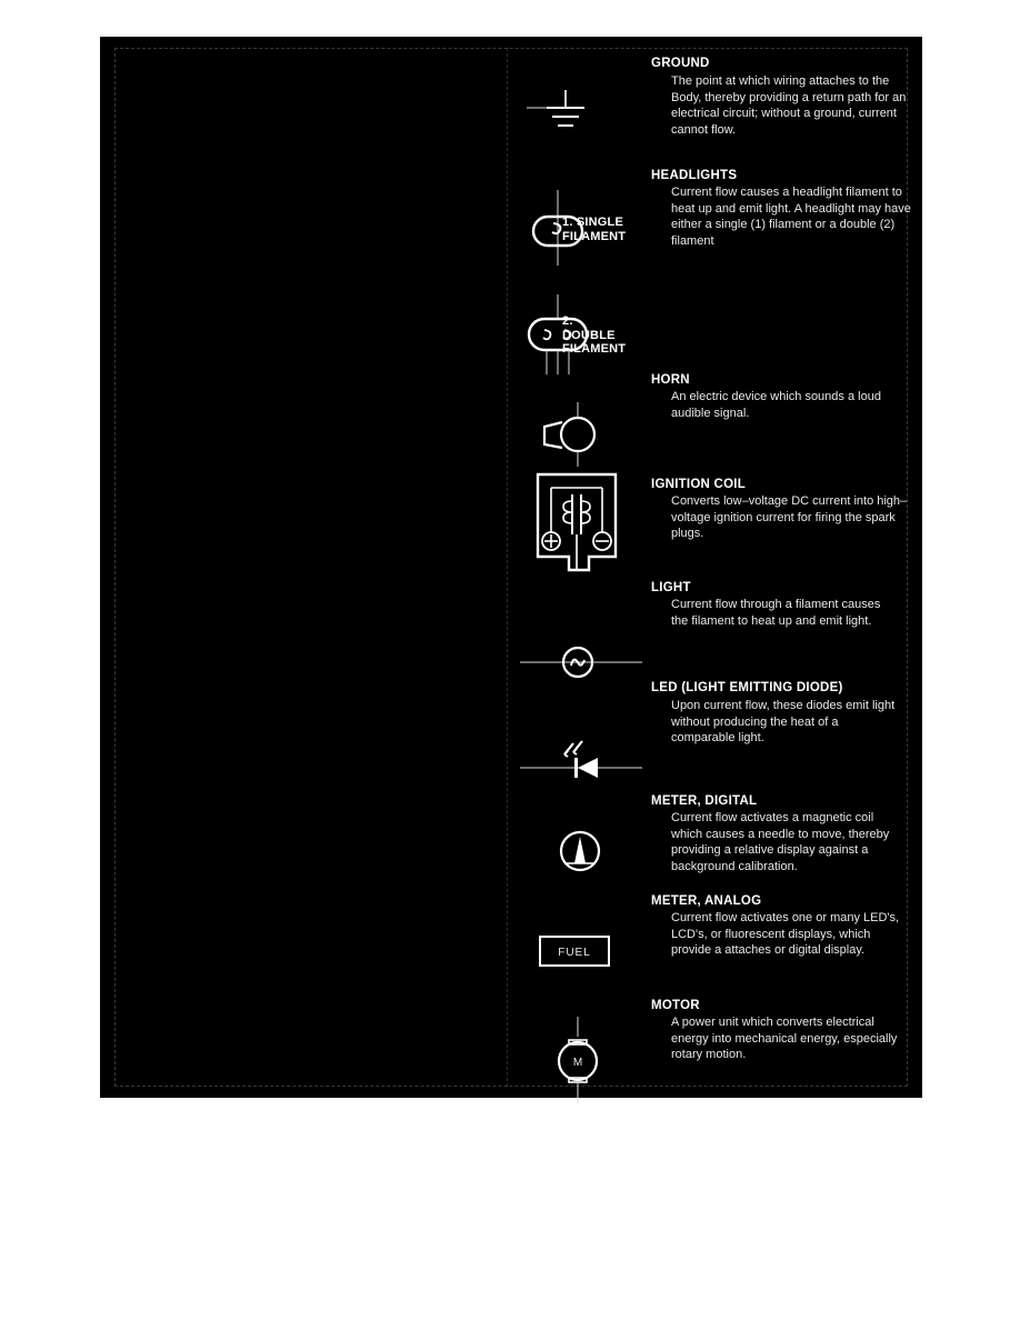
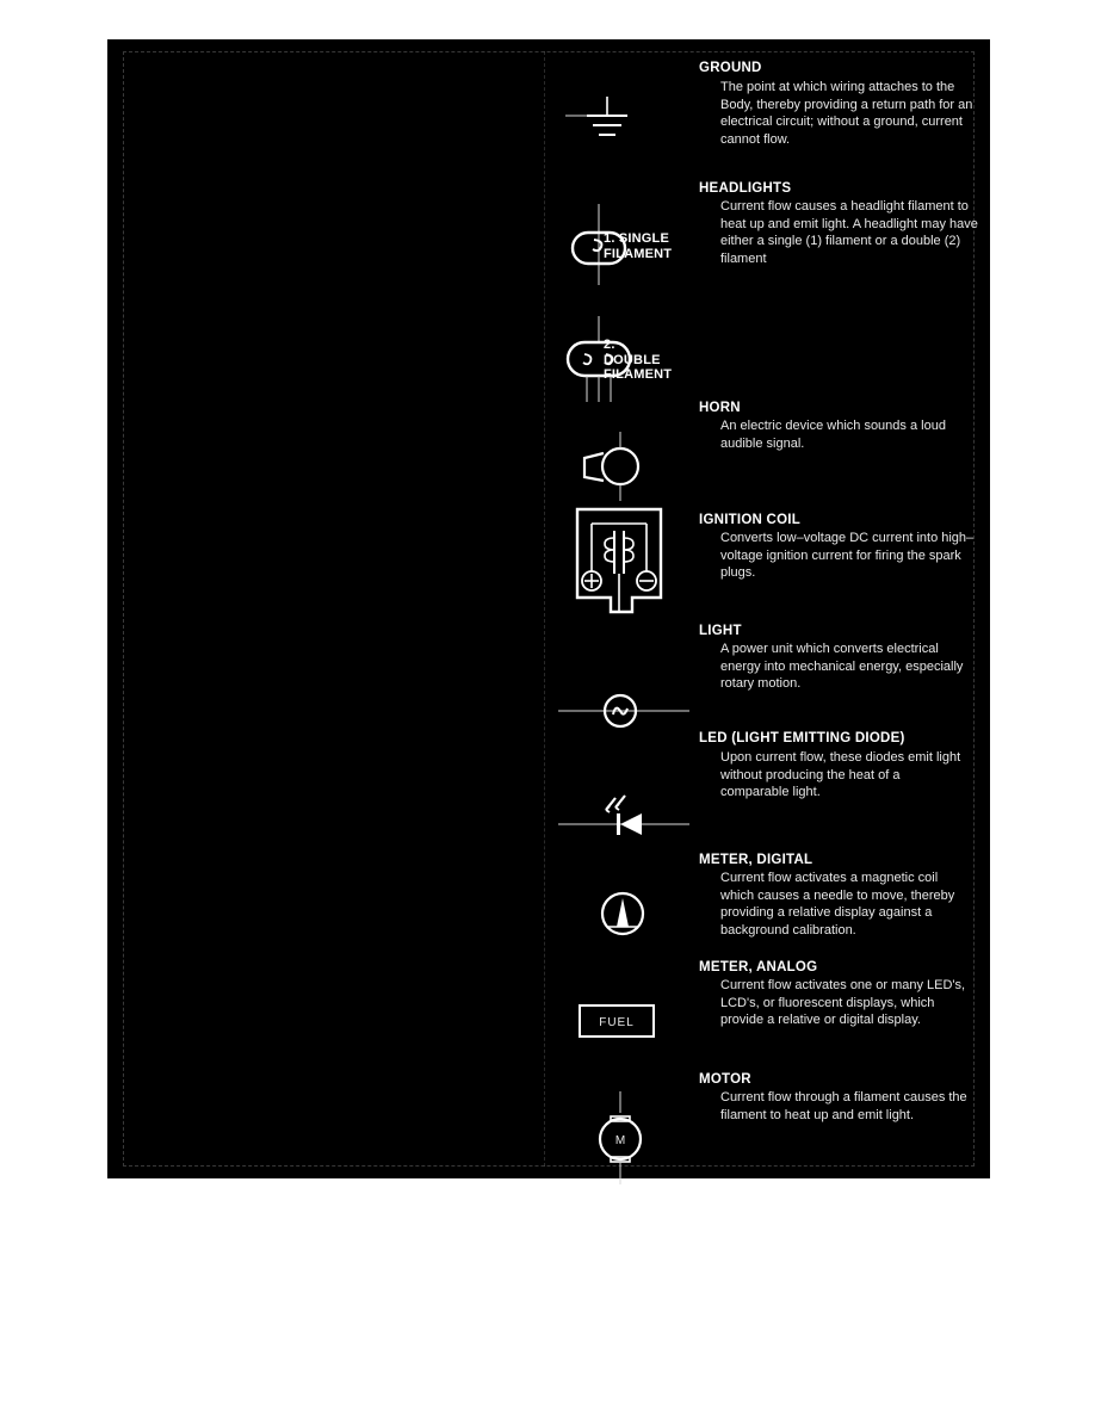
  GROUND
  The point at which wiring attaches to the Body, thereby providing a return path for an electrical circuit; without a ground, current cannot flow.
  1. SINGLE
  FILAMENT
  2. DOUBLE
  FILAMENT
  HEADLIGHTS
  Current flow causes a headlight filament to heat up and emit light. A headlight may have either a single (1) filament or a double (2) filament
  HORN
  An electric device which sounds a loud audible signal.
  IGNITION COIL
  Converts low–voltage DC current into high–voltage ignition current for firing the spark plugs.
  LIGHT
- Current flow through a filament causes the filament to heat up and emit light.
+ A power unit which converts electrical energy into mechanical energy, especially rotary motion.
  LED (LIGHT EMITTING DIODE)
  Upon current flow, these diodes emit light without producing the heat of a comparable light.
  METER, DIGITAL
  Current flow activates a magnetic coil which causes a needle to move, thereby providing a relative display against a background calibration.
  FUEL
  METER, ANALOG
- Current flow activates one or many LED's, LCD's, or fluorescent displays, which provide a attaches or digital display.
+ Current flow activates one or many LED's, LCD's, or fluorescent displays, which provide a relative or digital display.
  M
  MOTOR
- A power unit which converts electrical energy into mechanical energy, especially rotary motion.
+ Current flow through a filament causes the filament to heat up and emit light.
